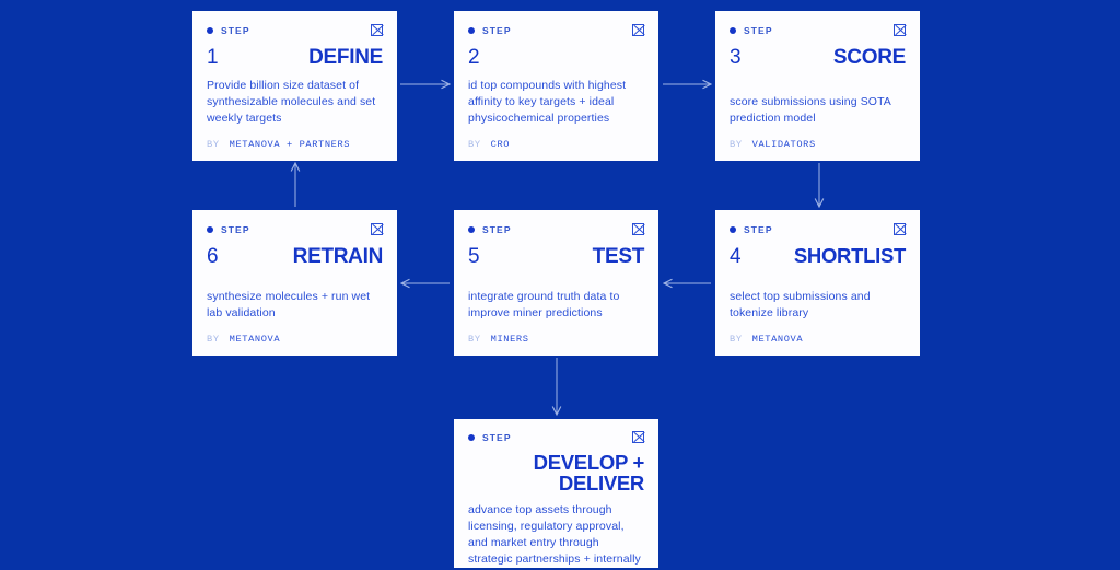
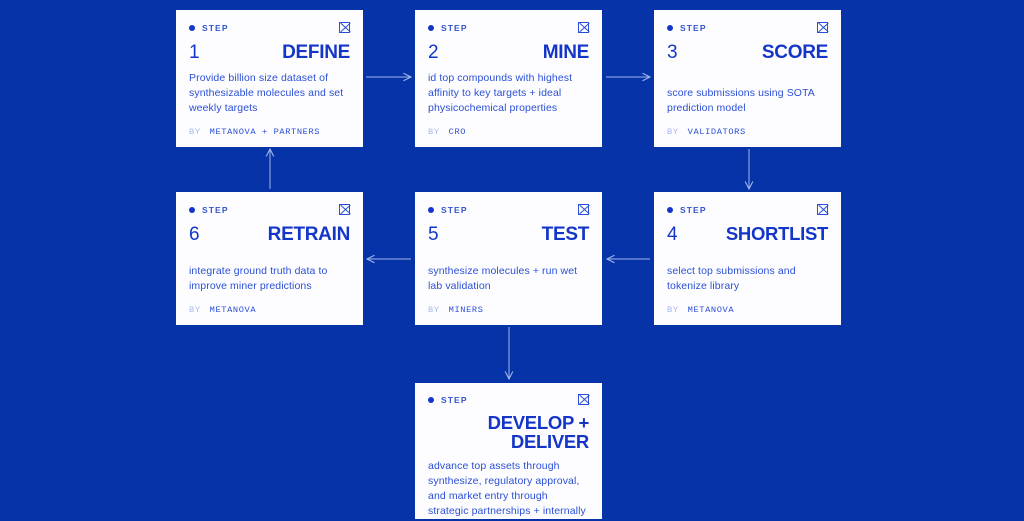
  STEP
  1
  DEFINE
  Provide billion size dataset of synthesizable molecules and set weekly targets
  BY
  METANOVA + PARTNERS
  STEP
  2
+ MINE
  id top compounds with highest affinity to key targets + ideal physicochemical properties
  BY
  CRO
  STEP
  3
  SCORE
  score submissions using SOTA prediction model
  BY
  VALIDATORS
  STEP
  6
  RETRAIN
- synthesize molecules + run wet lab validation
+ integrate ground truth data to improve miner predictions
  BY
  METANOVA
  STEP
  5
  TEST
- integrate ground truth data to improve miner predictions
+ synthesize molecules + run wet lab validation
  BY
  MINERS
  STEP
  4
  SHORTLIST
  select top submissions and tokenize library
  BY
  METANOVA
  STEP
  DEVELOP + DELIVER
- advance top assets through licensing, regulatory approval, and market entry through strategic partnerships + internally
+ advance top assets through synthesize, regulatory approval, and market entry through strategic partnerships + internally
